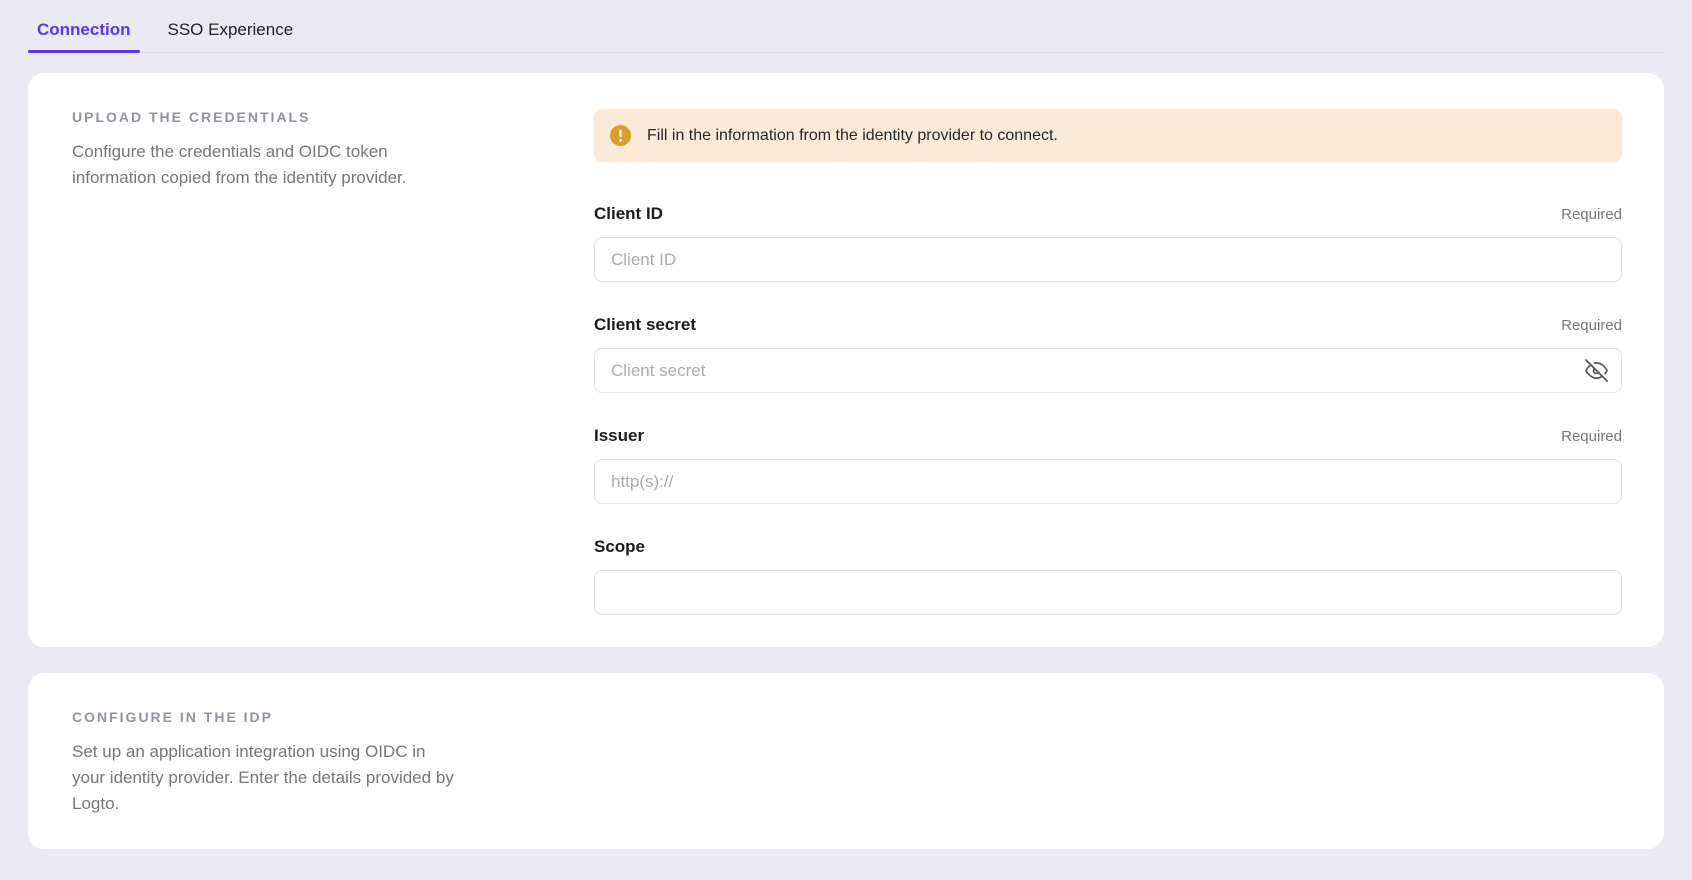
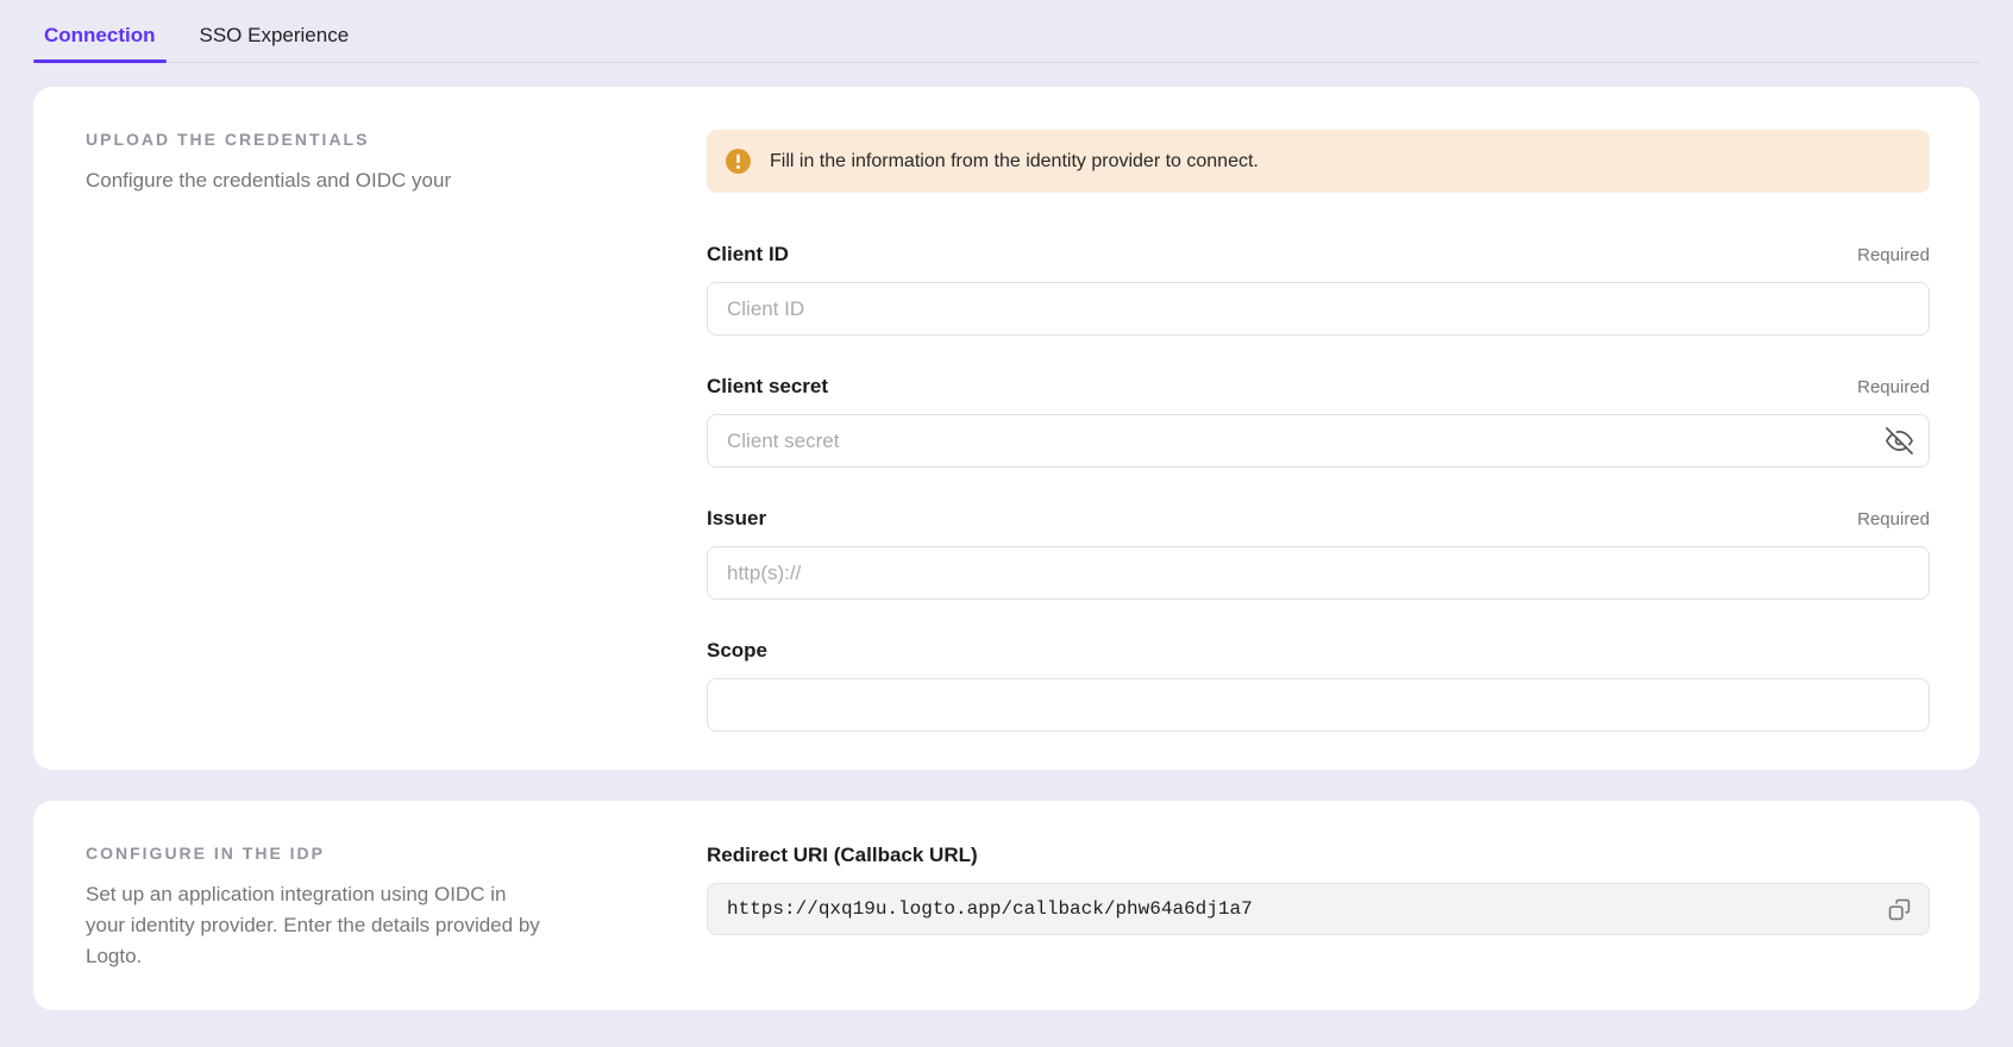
  Connection
  SSO Experience
  UPLOAD THE CREDENTIALS
- Configure the credentials and OIDC token
+ Configure the credentials and OIDC your
- information copied from the identity provider.
  Fill in the information from the identity provider to connect.
  Client ID
  Required
  Client ID
  Client secret
  Required
  Client secret
  Issuer
  Required
  http(s)://
  Scope
  CONFIGURE IN THE IDP
  Set up an application integration using OIDC in
  your identity provider. Enter the details provided by
  Logto.
+ Redirect URI (Callback URL)
+ https://qxq19u.logto.app/callback/phw64a6dj1a7
